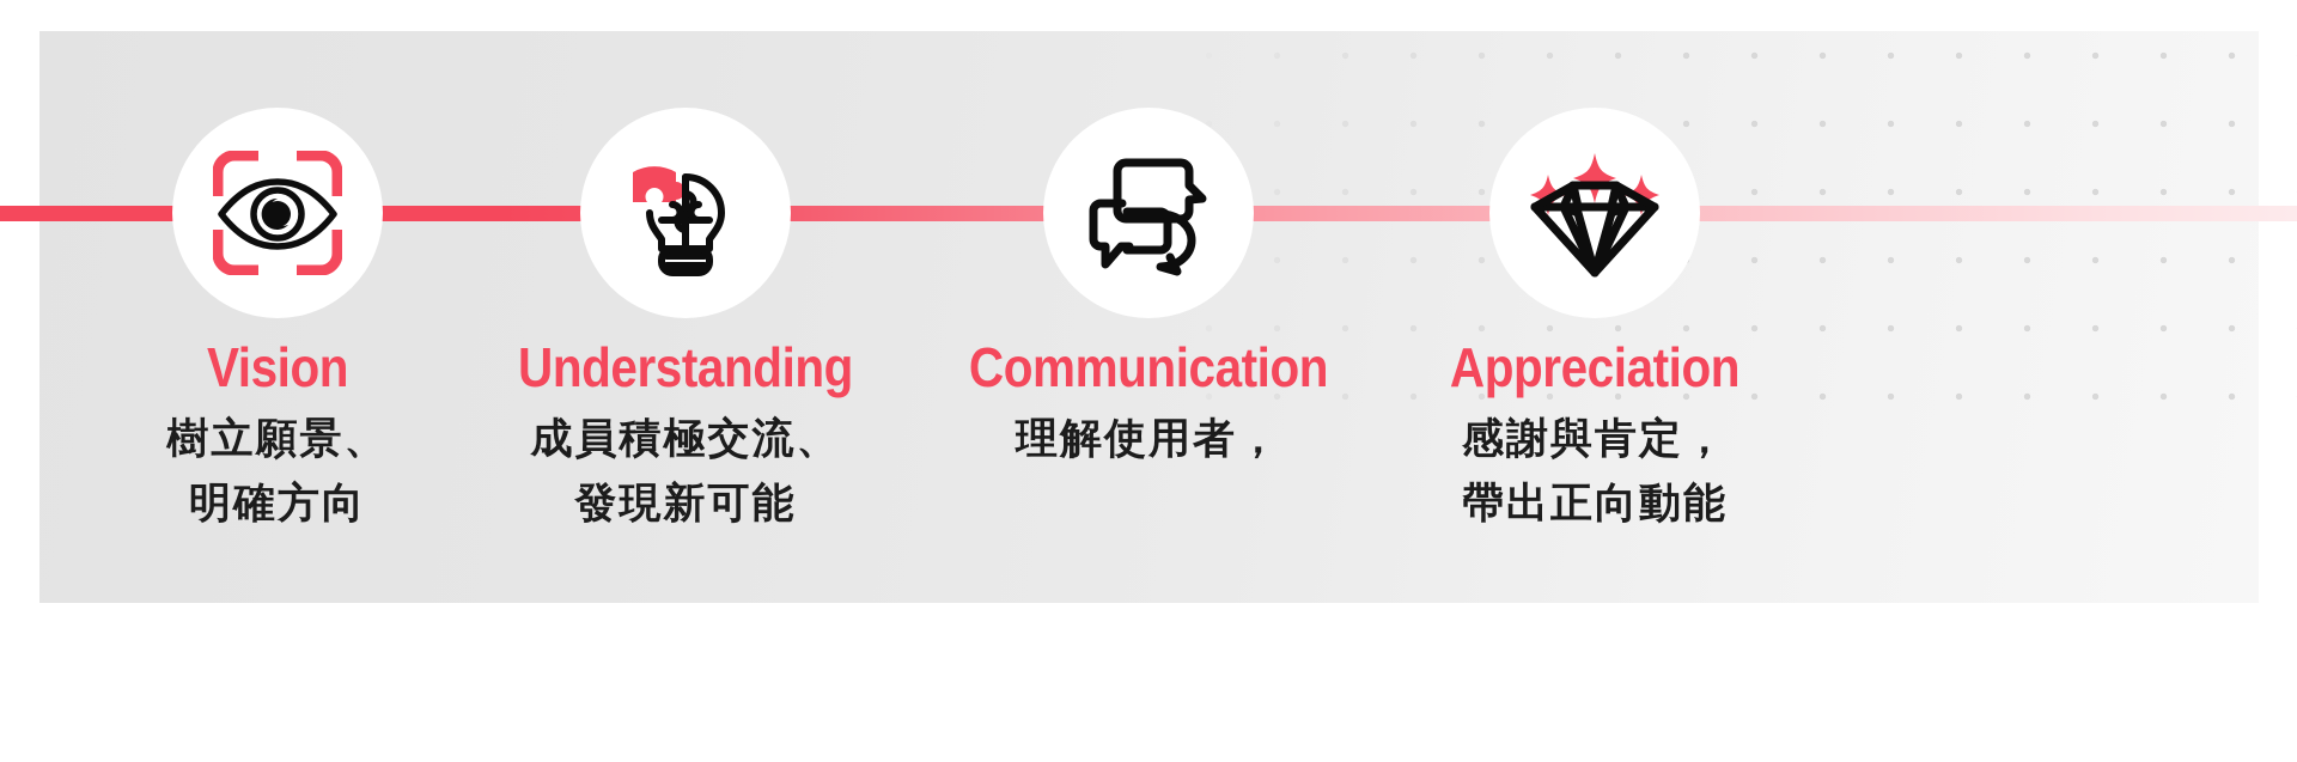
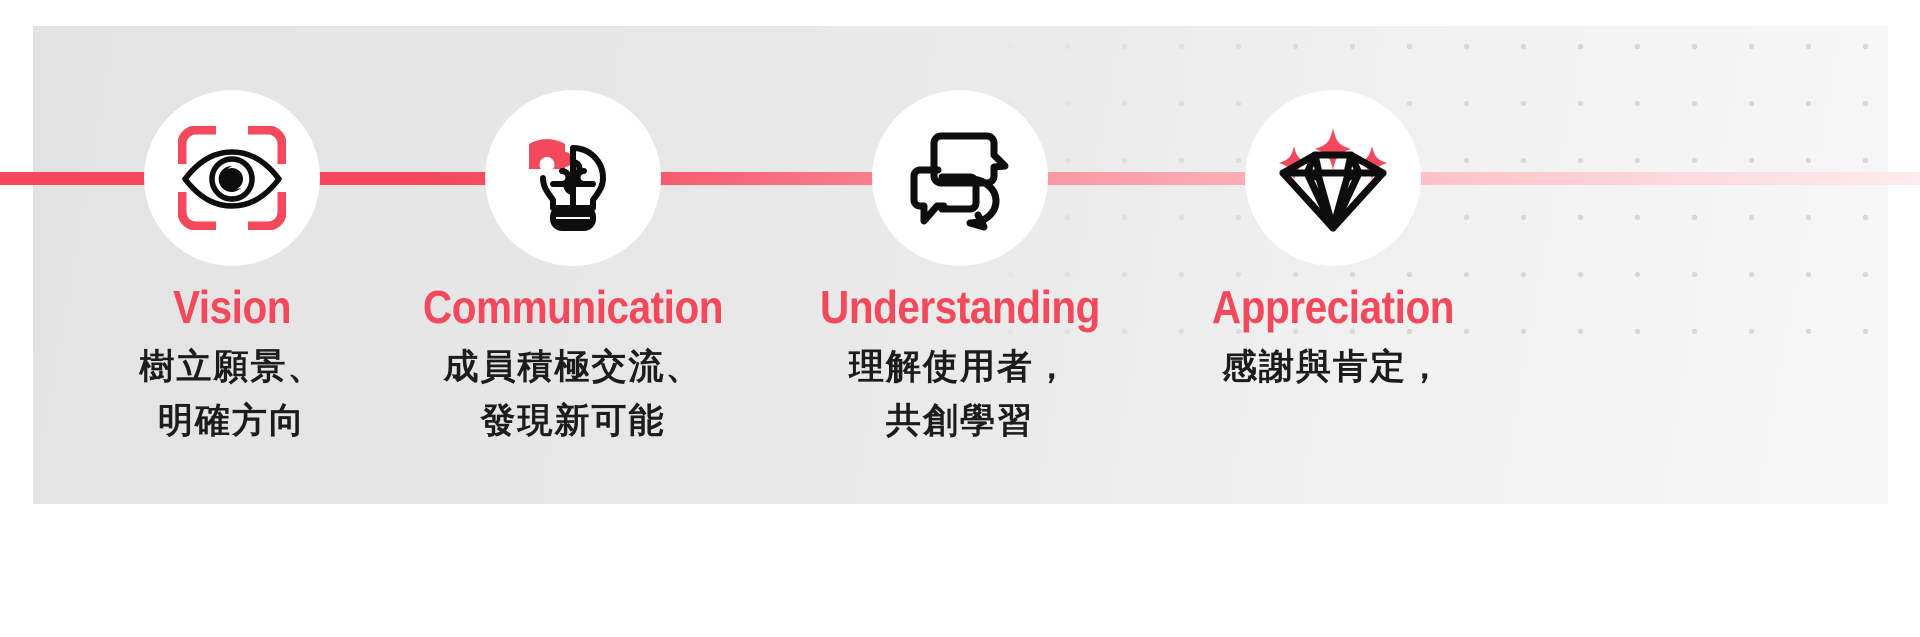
  Vision
  樹立願景、
  明確方向
- Understanding
+ Communication
  成員積極交流、
  發現新可能
- Communication
+ Understanding
  理解使用者，
+ 共創學習
  Appreciation
  感謝與肯定，
- 帶出正向動能
